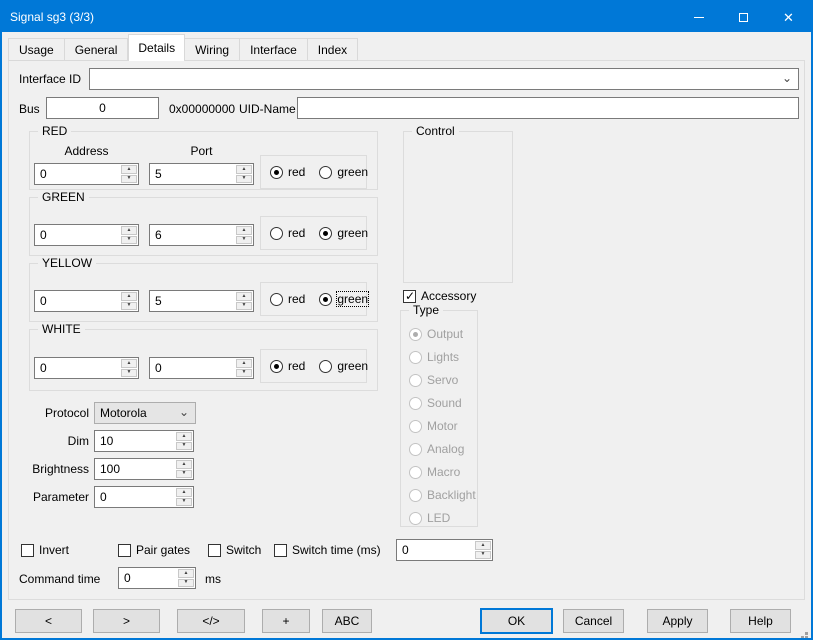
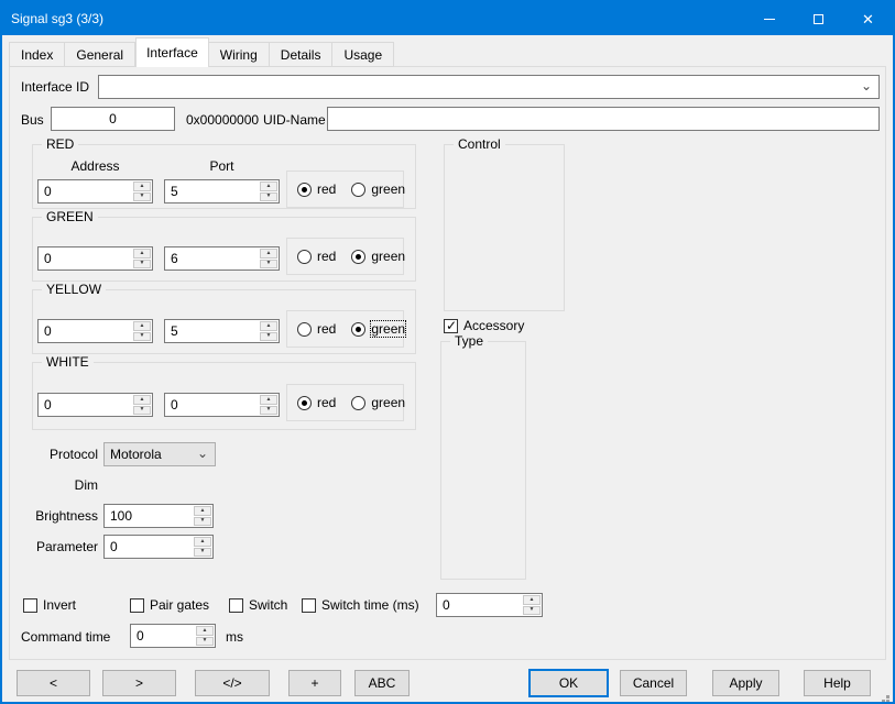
  Signal sg3 (3/3)
  ✕
- Usage
+ Index
  General
- Details
+ Interface
  Wiring
- Interface
+ Details
- Index
+ Usage
  Interface ID
  ⌄
  Bus
  0
  0x00000000
  UID-Name
  RED
  Address
  Port
  0
  5
  red
  green
  GREEN
  0
  6
  red
  green
  YELLOW
  0
  5
  red
  green
  WHITE
  0
  0
  red
  green
  Protocol
  Motorola
  ⌄
  Dim
- 10
  Brightness
  100
  Parameter
  0
  Control
  Accessory
  Type
- Output
- Lights
- Servo
- Sound
- Motor
- Analog
- Macro
- Backlight
- LED
  Invert
  Pair gates
  Switch
  Switch time (ms)
  0
  Command time
  0
  ms
  <
  >
  </>
  +
  ABC
  OK
  Cancel
  Apply
  Help
